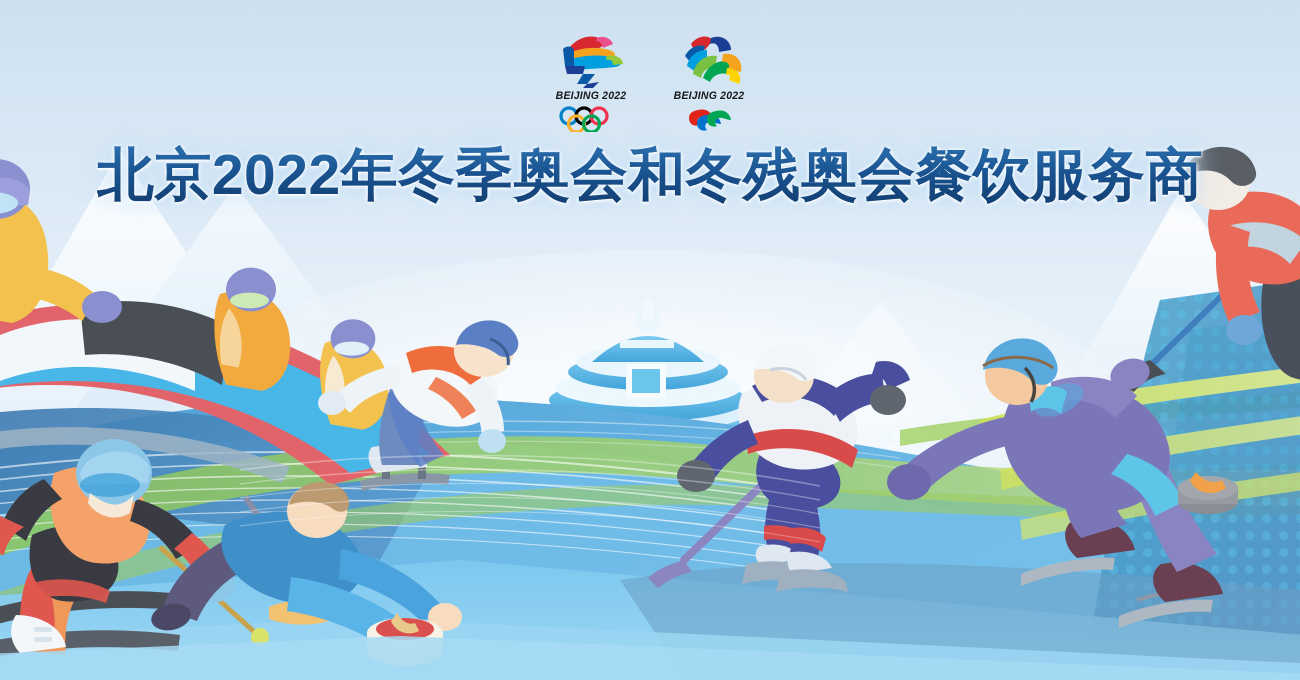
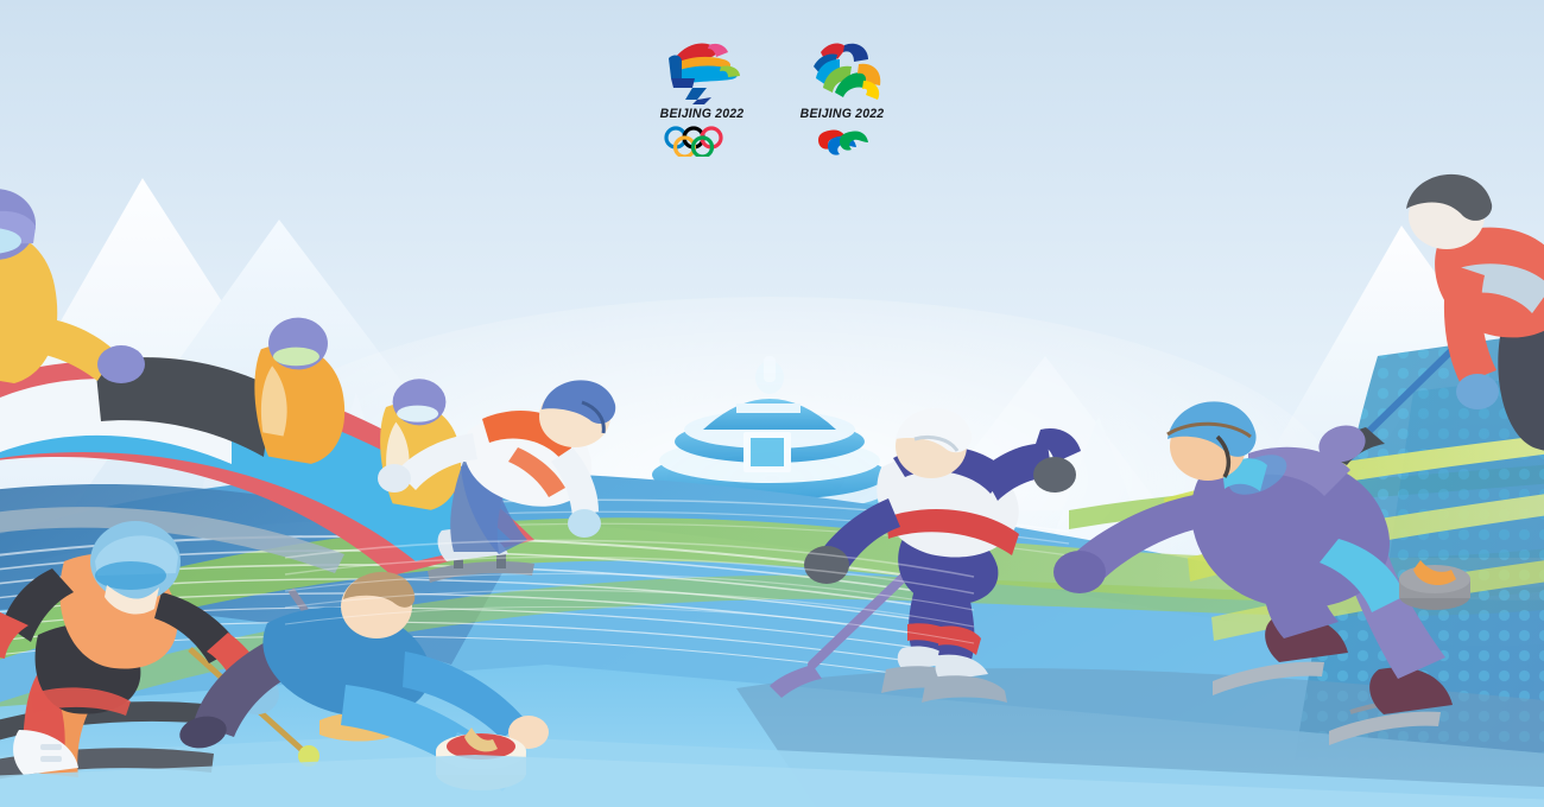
  BEIJING 2022
  BEIJING 2022
- 北京2022年冬季奥会和冬残奥会餐饮服务商
